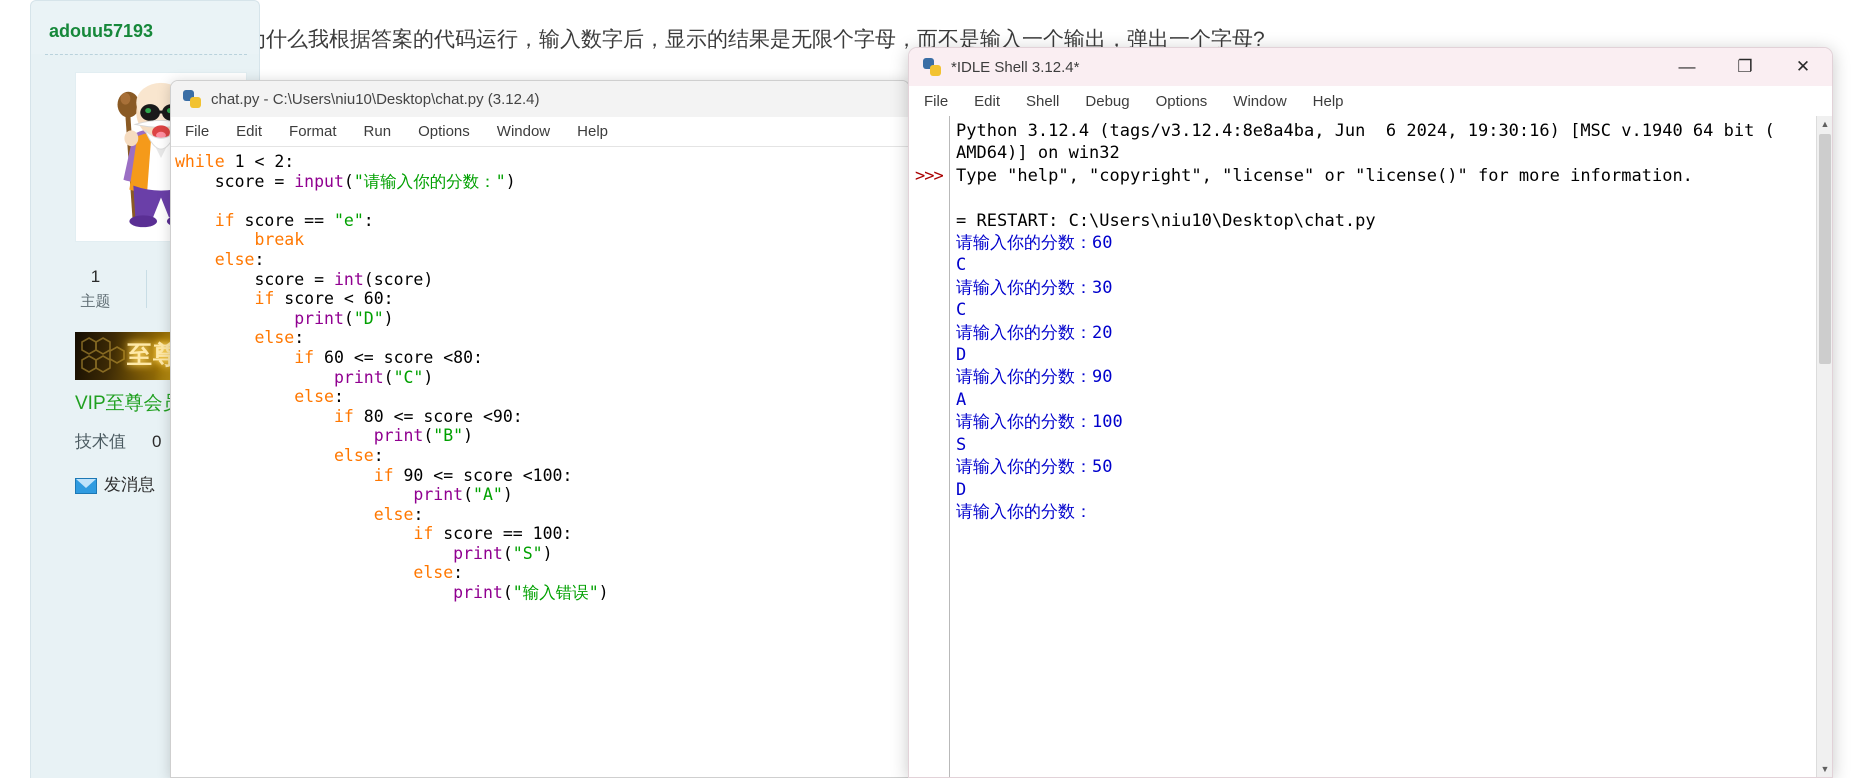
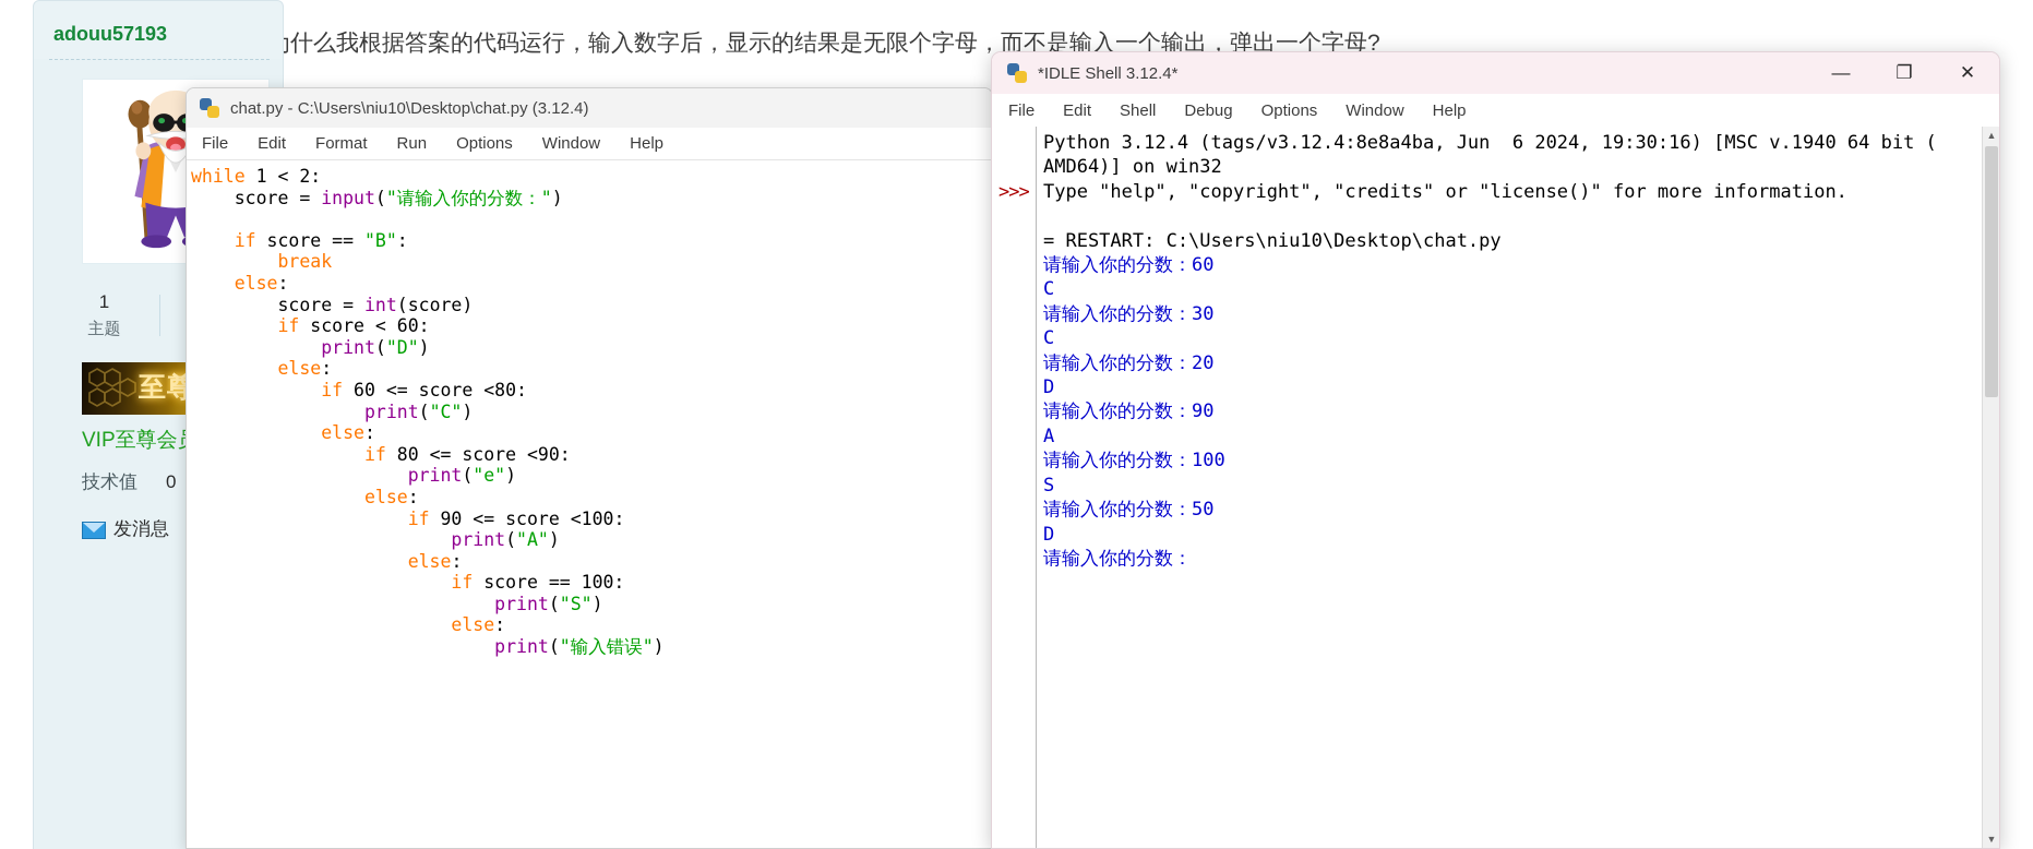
  什么我根据答案的代码运行，输入数字后，显示的结果是无限个字母，而不是输入一个输出，弹出一个字母?
  adouu57193
  1
  主题
  VIP至尊会
  技术值 0
  发消息
  chat.py - C:\Users\niu10\Desktop\chat.py (3.12.4)
  File
  Edit
  Format
  Run
  Options
  Window
  Help
  while 1 < 2:
  score = input("请输入你的分数：")
- if score == "e":
+ if score == "B":
  break
  else:
  score = int(score)
  if score < 60:
  print("D")
  else:
  if 60 <= score <80:
  print("C")
  else:
  if 80 <= score <90:
- print("B")
+ print("e")
  else:
  if 90 <= score <100:
  print("A")
  else:
  if score == 100:
  print("S")
  else:
  print("输入错误")
  *IDLE Shell 3.12.4*
  —
  ❐
  ✕
  File
  Edit
  Shell
  Debug
  Options
  Window
  Help
  >>>
  Python 3.12.4 (tags/v3.12.4:8e8a4ba, Jun 6 2024, 19:30:16) [MSC v.1940 64 bit (
  AMD64)] on win32
- Type "help", "copyright", "license" or "license()" for more information.
+ Type "help", "copyright", "credits" or "license()" for more information.
  = RESTART: C:\Users\niu10\Desktop\chat.py
  请输入你的分数：60
  C
  请输入你的分数：30
  C
  请输入你的分数：20
  D
  请输入你的分数：90
  A
  请输入你的分数：100
  S
  请输入你的分数：50
  D
  请输入你的分数：
  ▲
  ▼
